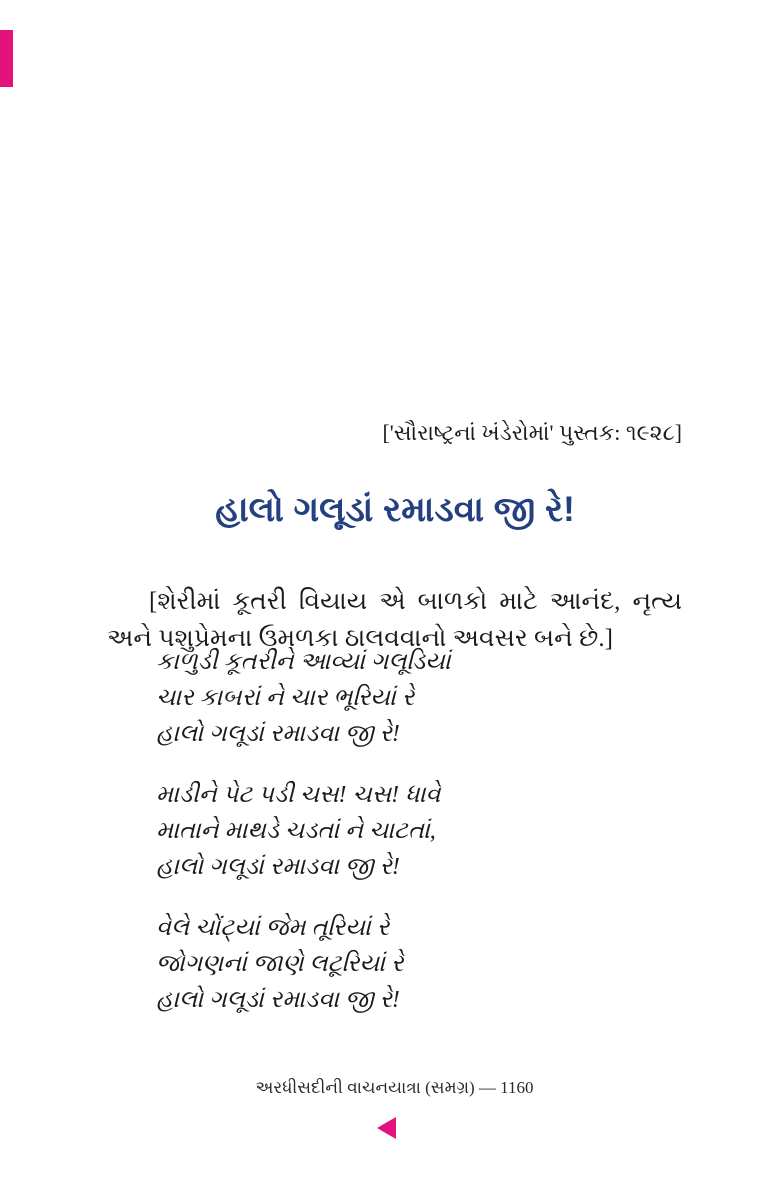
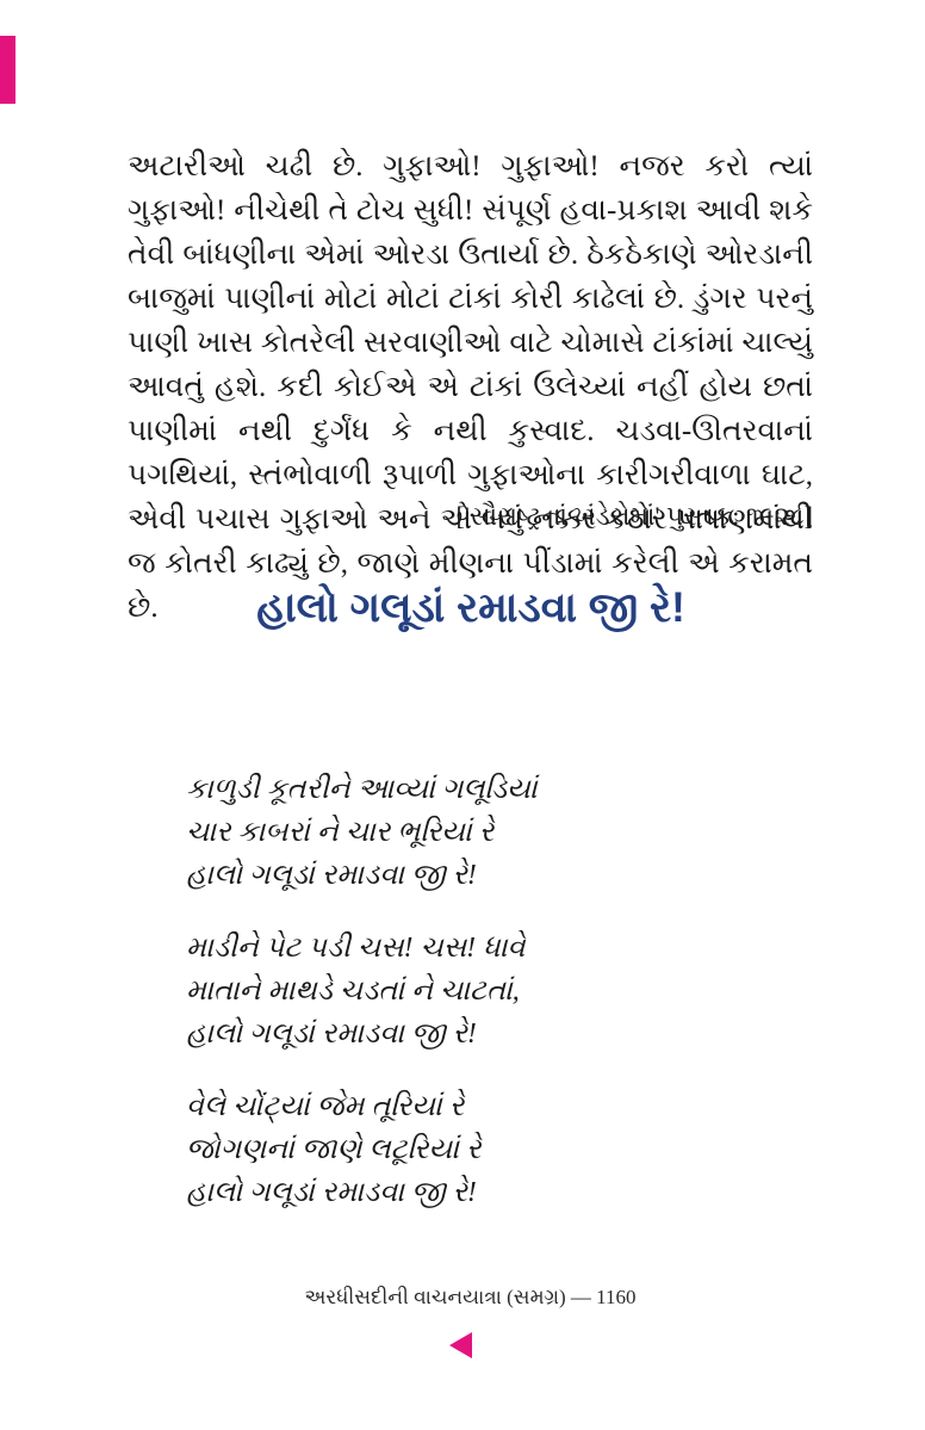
+ અટારીઓ ચઢી છે. ગુફાઓ! ગુફાઓ! નજર કરો ત્યાં ગુફાઓ! નીચેથી તે ટોચ સુધી! સંપૂર્ણ હવા-પ્રકાશ આવી શકે તેવી બાંધણીના એમાં ઓરડા ઉતાર્યા છે. ઠેકઠેકાણે ઓરડાની બાજુમાં પાણીનાં મોટાં મોટાં ટાંકાં કોરી કાઢેલાં છે. ડુંગર પરનું પાણી ખાસ કોતરેલી સરવાણીઓ વાટે ચોમાસે ટાંકાંમાં ચાલ્યું આવતું હશે. કદી કોઈએ એ ટાંકાં ઉલેચ્યાં નહીં હોય છતાં પાણીમાં નથી દુર્ગંધ કે નથી કુસ્વાદ. ચડવા-ઊતરવાનાં પગથિયાં, સ્તંભોવાળી રૂપાળી ગુફાઓના કારીગરીવાળા ઘાટ, એવી પચાસ ગુફાઓ અને એ બધું નક્કર કઠોર પાષાણમાંથી જ કોતરી કાઢ્યું છે, જાણે મીણના પીંડામાં કરેલી એ કરામત છે.
  ['સૌરાષ્ટ્રનાં ખંડેરોમાં' પુસ્તક: ૧૯૨૮]
  હાલો ગલૂડાં રમાડવા જી રે!
- [શેરીમાં કૂતરી વિયાય એ બાળકો માટે આનંદ, નૃત્ય અને પશુપ્રેમના ઉમળકા ઠાલવવાનો અવસર બને છે.]
  કાળુડી કૂતરીને આવ્યાં ગલૂડિયાં
  ચાર કાબરાં ને ચાર ભૂરિયાં રે
  હાલો ગલૂડાં રમાડવા જી રે!
  માડીને પેટ પડી ચસ! ચસ! ધાવે
  માતાને માથડે ચડતાં ને ચાટતાં,
  હાલો ગલૂડાં રમાડવા જી રે!
  વેલે ચોંટ્યાં જેમ તૂરિયાં રે
  જોગણનાં જાણે લટૂરિયાં રે
  હાલો ગલૂડાં રમાડવા જી રે!
  અરધીસદીની વાચનયાત્રા (સમગ્ર) — 1160
